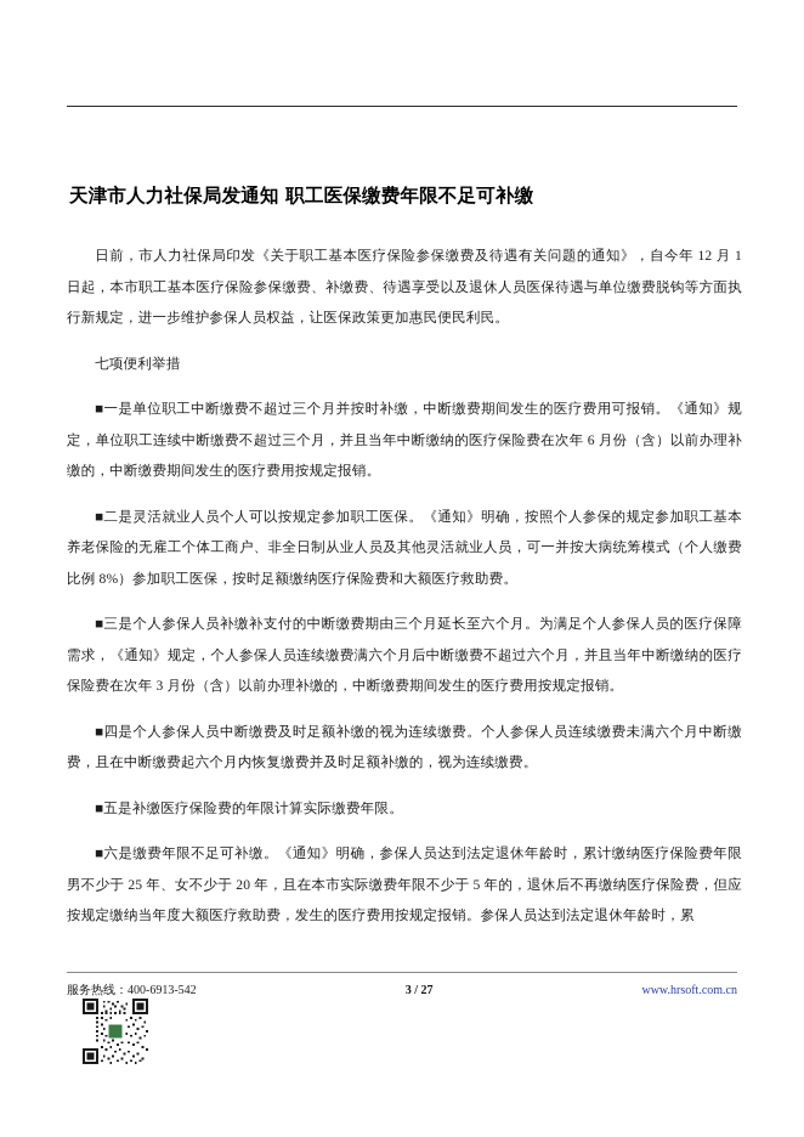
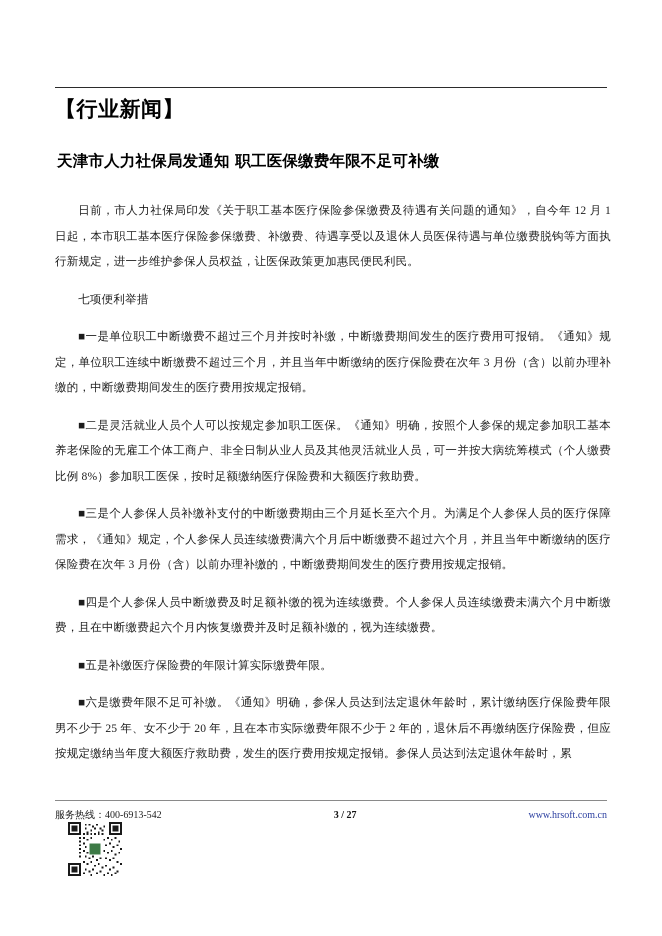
+ 【行业新闻】
  天津市人力社保局发通知 职工医保缴费年限不足可补缴
  日前，市人力社保局印发《关于职工基本医疗保险参保缴费及待遇有关问题的通知》，自今年 12 月 1 日起，本市职工基本医疗保险参保缴费、补缴费、待遇享受以及退休人员医保待遇与单位缴费脱钩等方面执行新规定，进一步维护参保人员权益，让医保政策更加惠民便民利民。
  七项便利举措
- ■一是单位职工中断缴费不超过三个月并按时补缴，中断缴费期间发生的医疗费用可报销。《通知》规定，单位职工连续中断缴费不超过三个月，并且当年中断缴纳的医疗保险费在次年 6 月份（含）以前办理补缴的，中断缴费期间发生的医疗费用按规定报销。
+ ■一是单位职工中断缴费不超过三个月并按时补缴，中断缴费期间发生的医疗费用可报销。《通知》规定，单位职工连续中断缴费不超过三个月，并且当年中断缴纳的医疗保险费在次年 3 月份（含）以前办理补缴的，中断缴费期间发生的医疗费用按规定报销。
  ■二是灵活就业人员个人可以按规定参加职工医保。《通知》明确，按照个人参保的规定参加职工基本养老保险的无雇工个体工商户、非全日制从业人员及其他灵活就业人员，可一并按大病统筹模式（个人缴费比例 8%）参加职工医保，按时足额缴纳医疗保险费和大额医疗救助费。
  ■三是个人参保人员补缴补支付的中断缴费期由三个月延长至六个月。为满足个人参保人员的医疗保障需求，《通知》规定，个人参保人员连续缴费满六个月后中断缴费不超过六个月，并且当年中断缴纳的医疗保险费在次年 3 月份（含）以前办理补缴的，中断缴费期间发生的医疗费用按规定报销。
  ■四是个人参保人员中断缴费及时足额补缴的视为连续缴费。个人参保人员连续缴费未满六个月中断缴费，且在中断缴费起六个月内恢复缴费并及时足额补缴的，视为连续缴费。
  ■五是补缴医疗保险费的年限计算实际缴费年限。
- ■六是缴费年限不足可补缴。《通知》明确，参保人员达到法定退休年龄时，累计缴纳医疗保险费年限男不少于 25 年、女不少于 20 年，且在本市实际缴费年限不少于 5 年的，退休后不再缴纳医疗保险费，但应按规定缴纳当年度大额医疗救助费，发生的医疗费用按规定报销。参保人员达到法定退休年龄时，累
+ ■六是缴费年限不足可补缴。《通知》明确，参保人员达到法定退休年龄时，累计缴纳医疗保险费年限男不少于 25 年、女不少于 20 年，且在本市实际缴费年限不少于 2 年的，退休后不再缴纳医疗保险费，但应按规定缴纳当年度大额医疗救助费，发生的医疗费用按规定报销。参保人员达到法定退休年龄时，累
  服务热线：400-6913-542
  3 / 27
  www.hrsoft.com.cn
